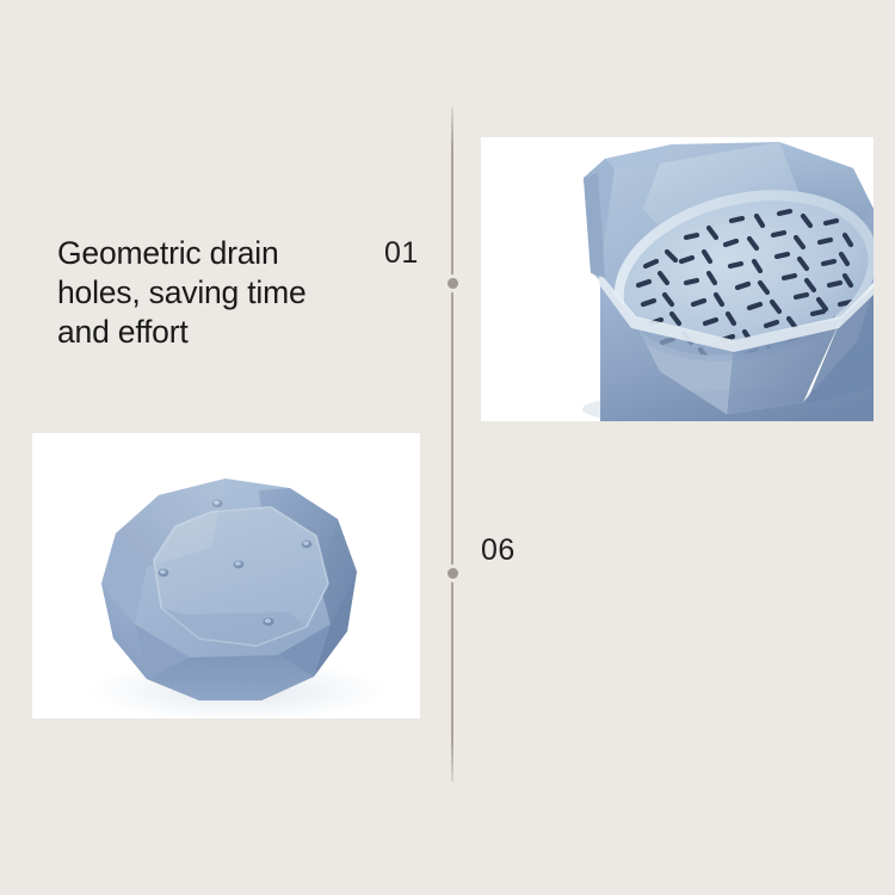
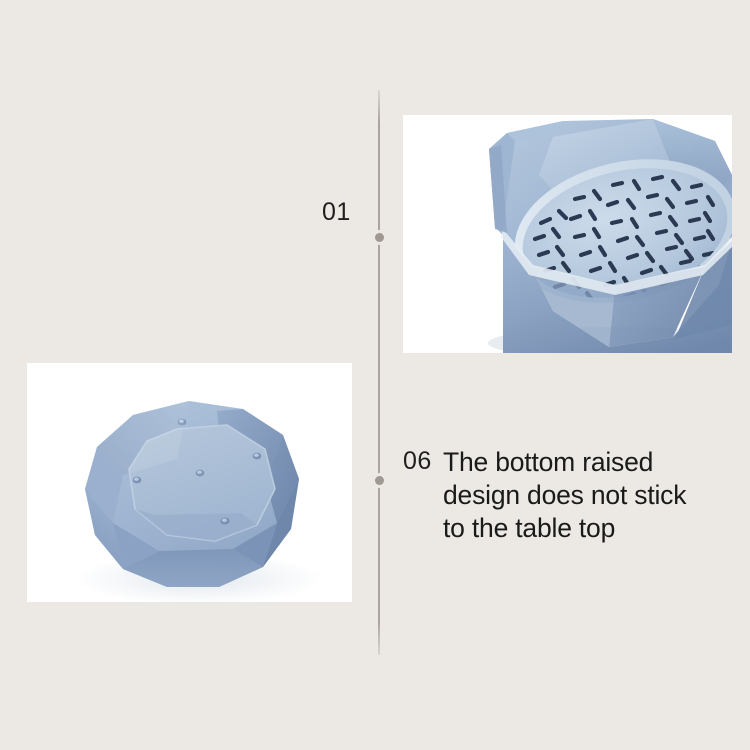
- Geometric drain
- holes, saving time
- and effort
  01
  06
+ The bottom raised
+ design does not stick
+ to the table top
